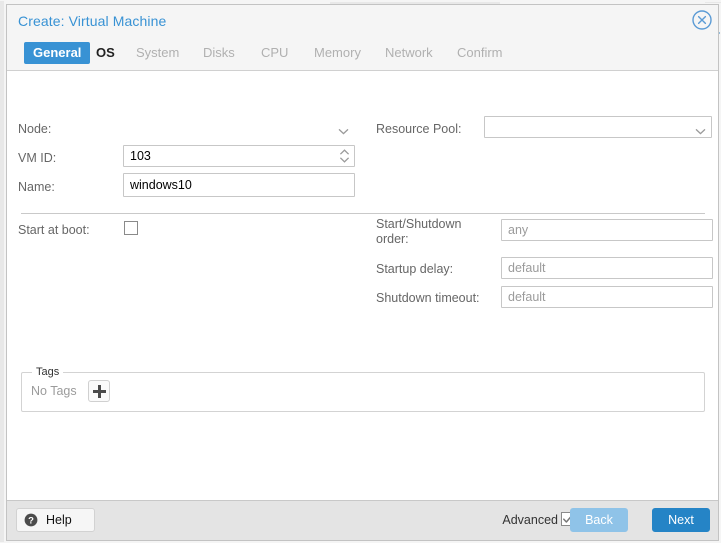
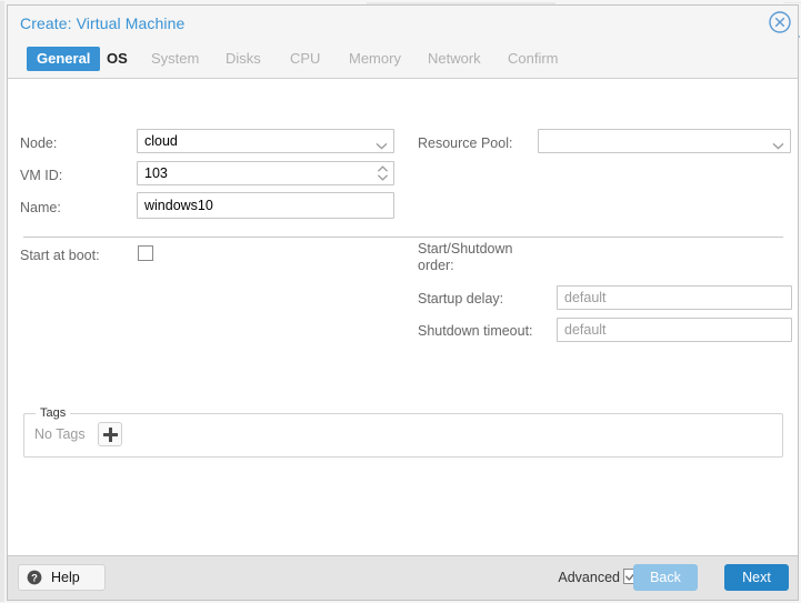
  Create: Virtual Machine
  General
  OS
  System
  Disks
  CPU
  Memory
  Network
  Confirm
  Node:
+ cloud
  VM ID:
  103
  Name:
  windows10
  Resource Pool:
  Start at boot:
  Start/Shutdown order:
- any
  Startup delay:
  default
  Shutdown timeout:
  default
  Tags
  No Tags
  Help
  ?
  Advanced
  Back
  Next
